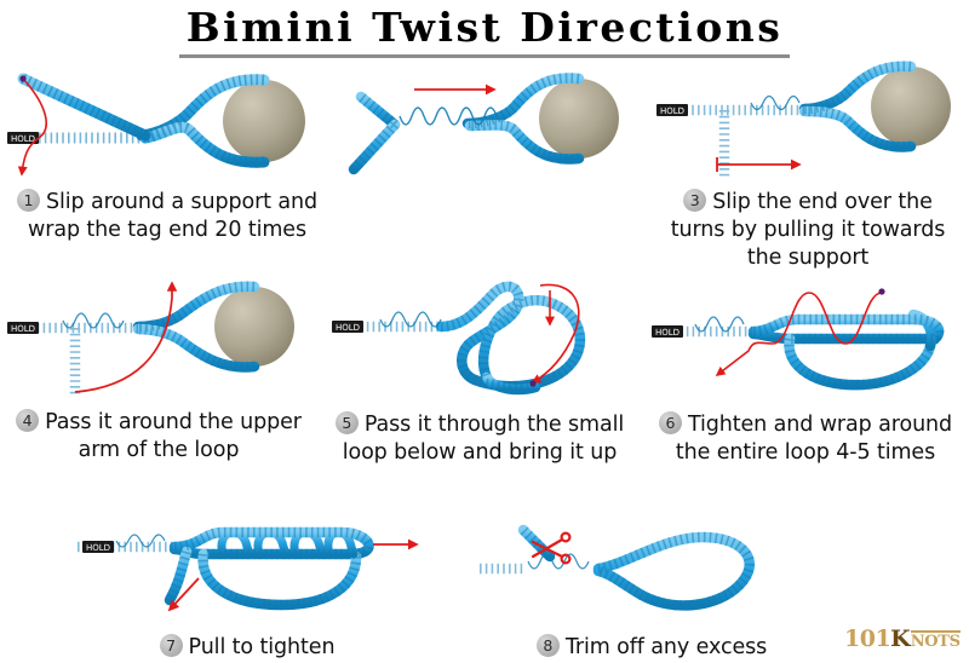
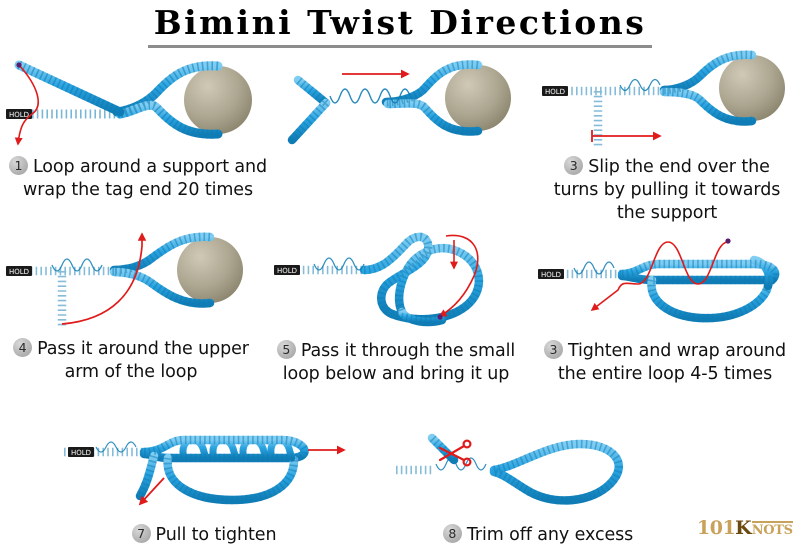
  Bimini Twist Directions
  HOLD
- 1 Slip around a support and wrap the tag end 20 times
+ 1 Loop around a support and wrap the tag end 20 times
  HOLD
  3 Slip the end over the turns by pulling it towards the support
  HOLD
  4 Pass it around the upper arm of the loop
  HOLD
  5 Pass it through the small loop below and bring it up
  HOLD
- 6 Tighten and wrap around the entire loop 4-5 times
+ 3 Tighten and wrap around the entire loop 4-5 times
  HOLD
  7 Pull to tighten
  8 Trim off any excess
  101KNOTS
